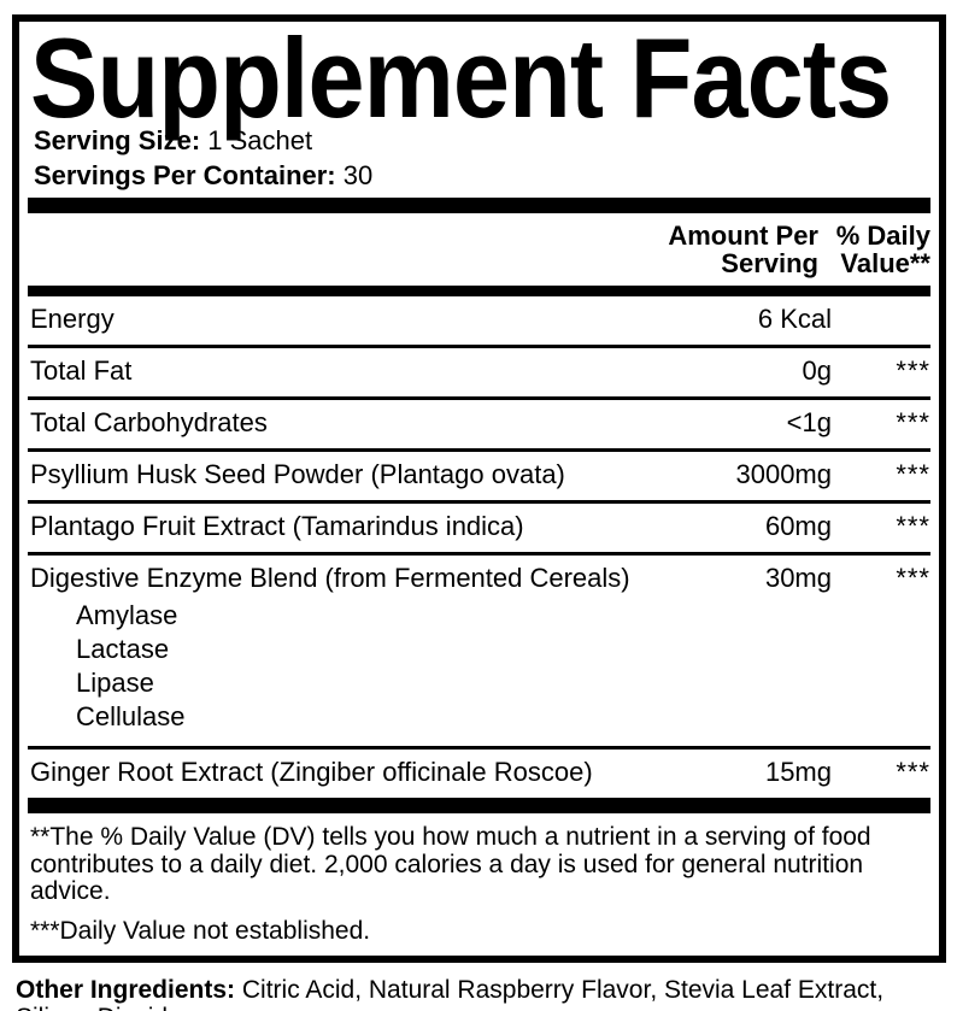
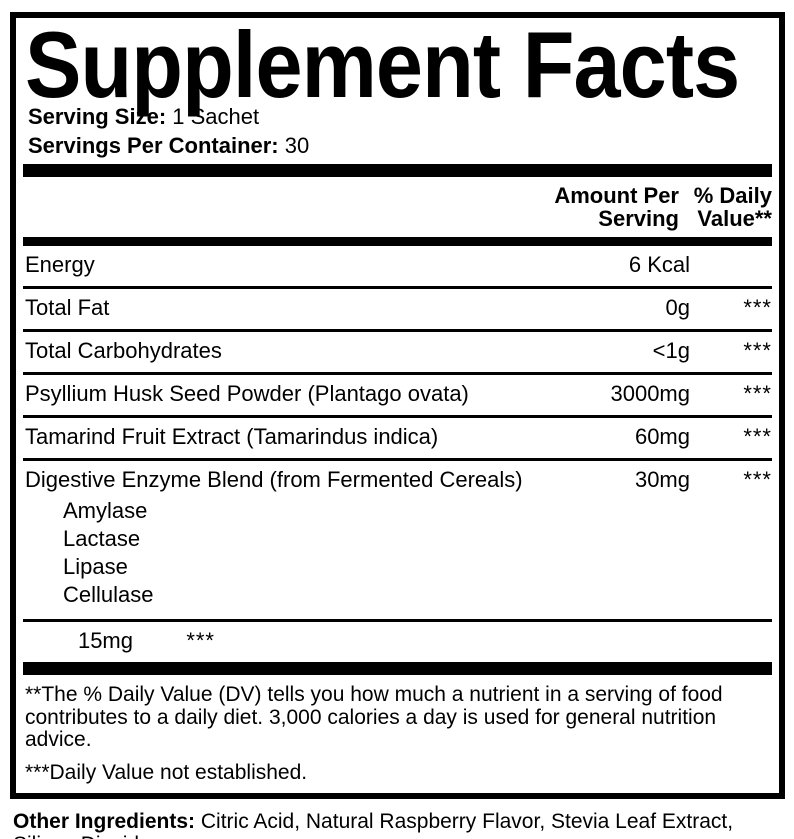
  Supplement Facts
  Serving Size: 1 Sachet
  Servings Per Container: 30
  Amount Per
  Serving
  % Daily
  Value**
  Energy
  6 Kcal
  Total Fat
  0g
  ***
  Total Carbohydrates
  <1g
  ***
  Psyllium Husk Seed Powder (Plantago ovata)
  3000mg
  ***
- Plantago Fruit Extract (Tamarindus indica)
+ Tamarind Fruit Extract (Tamarindus indica)
  60mg
  ***
  Digestive Enzyme Blend (from Fermented Cereals)
  30mg
  ***
  Amylase
  Lactase
  Lipase
  Cellulase
- Ginger Root Extract (Zingiber officinale Roscoe)
  15mg
  ***
- **The % Daily Value (DV) tells you how much a nutrient in a serving of food contributes to a daily diet. 2,000 calories a day is used for general nutrition advice.
+ **The % Daily Value (DV) tells you how much a nutrient in a serving of food contributes to a daily diet. 3,000 calories a day is used for general nutrition advice.
  ***Daily Value not established.
  Other Ingredients: Citric Acid, Natural Raspberry Flavor, Stevia Leaf Extract,
